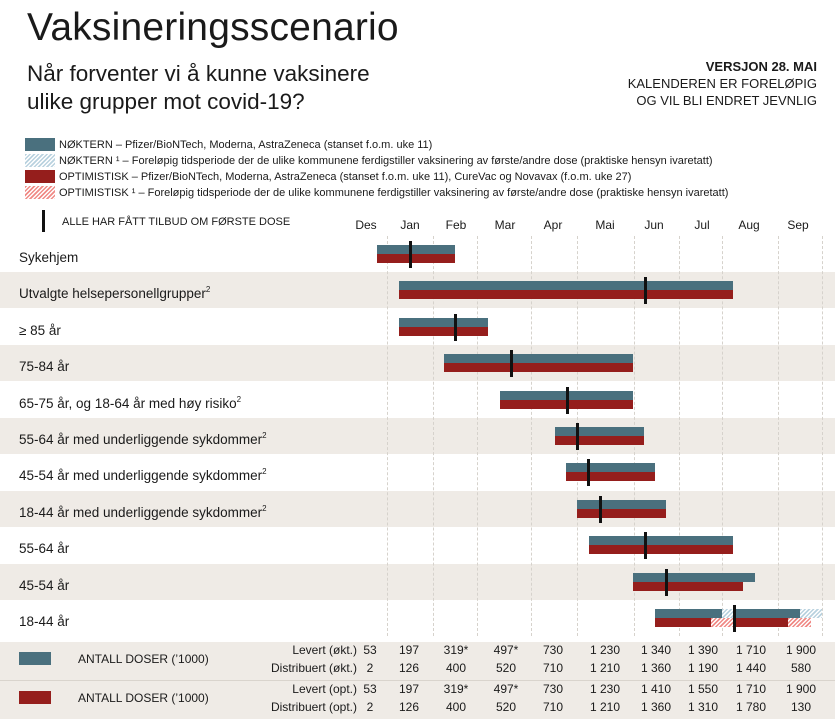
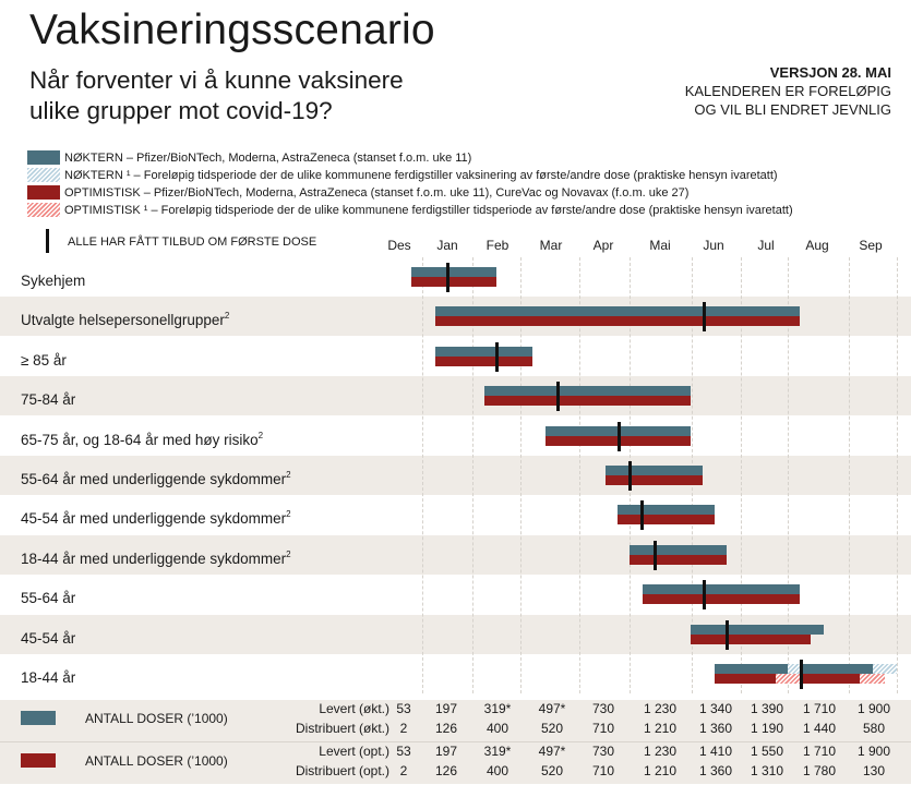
  Vaksineringsscenario
  Når forventer vi å kunne vaksinere
  ulike grupper mot covid-19?
  VERSJON 28. MAI
  KALENDEREN ER FORELØPIG
  OG VIL BLI ENDRET JEVNLIG
  NØKTERN – Pfizer/BioNTech, Moderna, AstraZeneca (stanset f.o.m. uke 11)
  NØKTERN ¹ – Foreløpig tidsperiode der de ulike kommunene ferdigstiller vaksinering av første/andre dose (praktiske hensyn ivaretatt)
  OPTIMISTISK – Pfizer/BioNTech, Moderna, AstraZeneca (stanset f.o.m. uke 11), CureVac og Novavax (f.o.m. uke 27)
- OPTIMISTISK ¹ – Foreløpig tidsperiode der de ulike kommunene ferdigstiller vaksinering av første/andre dose (praktiske hensyn ivaretatt)
+ OPTIMISTISK ¹ – Foreløpig tidsperiode der de ulike kommunene ferdigstiller tidsperiode av første/andre dose (praktiske hensyn ivaretatt)
  ALLE HAR FÅTT TILBUD OM FØRSTE DOSE
  Des
  Jan
  Feb
  Mar
  Apr
  Mai
  Jun
  Jul
  Aug
  Sep
  Sykehjem
  Utvalgte helsepersonellgrupper2
  ≥ 85 år
  75-84 år
  65-75 år, og 18-64 år med høy risiko2
  55-64 år med underliggende sykdommer2
  45-54 år med underliggende sykdommer2
  18-44 år med underliggende sykdommer2
  55-64 år
  45-54 år
  18-44 år
  ANTALL DOSER (’1000)
  Levert (økt.)
  Distribuert (økt.)
  ANTALL DOSER (’1000)
  Levert (opt.)
  Distribuert (opt.)
  53
  197
  319*
  497*
  730
  1 230
  1 340
  1 390
  1 710
  1 900
  2
  126
  400
  520
  710
  1 210
  1 360
  1 190
  1 440
  580
  53
  197
  319*
  497*
  730
  1 230
  1 410
  1 550
  1 710
  1 900
  2
  126
  400
  520
  710
  1 210
  1 360
  1 310
  1 780
  130
